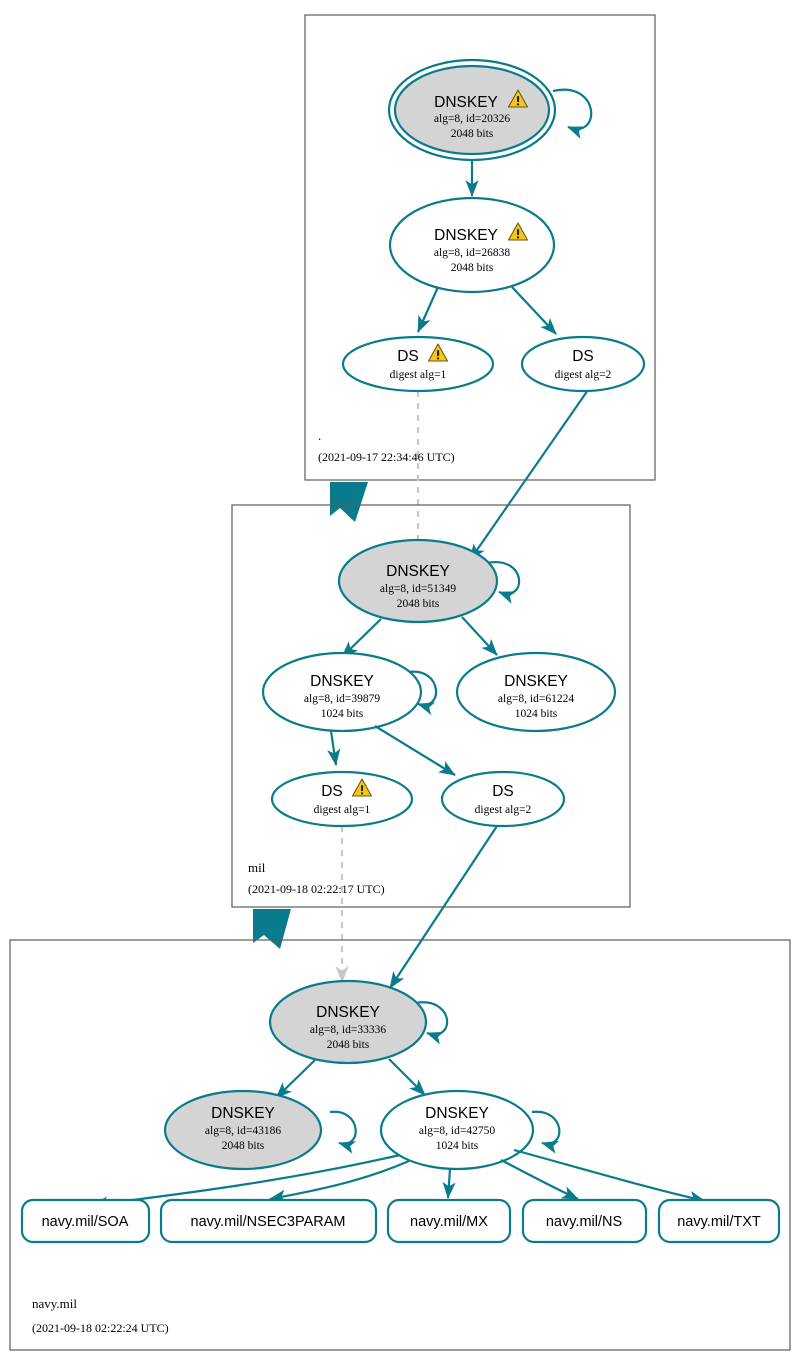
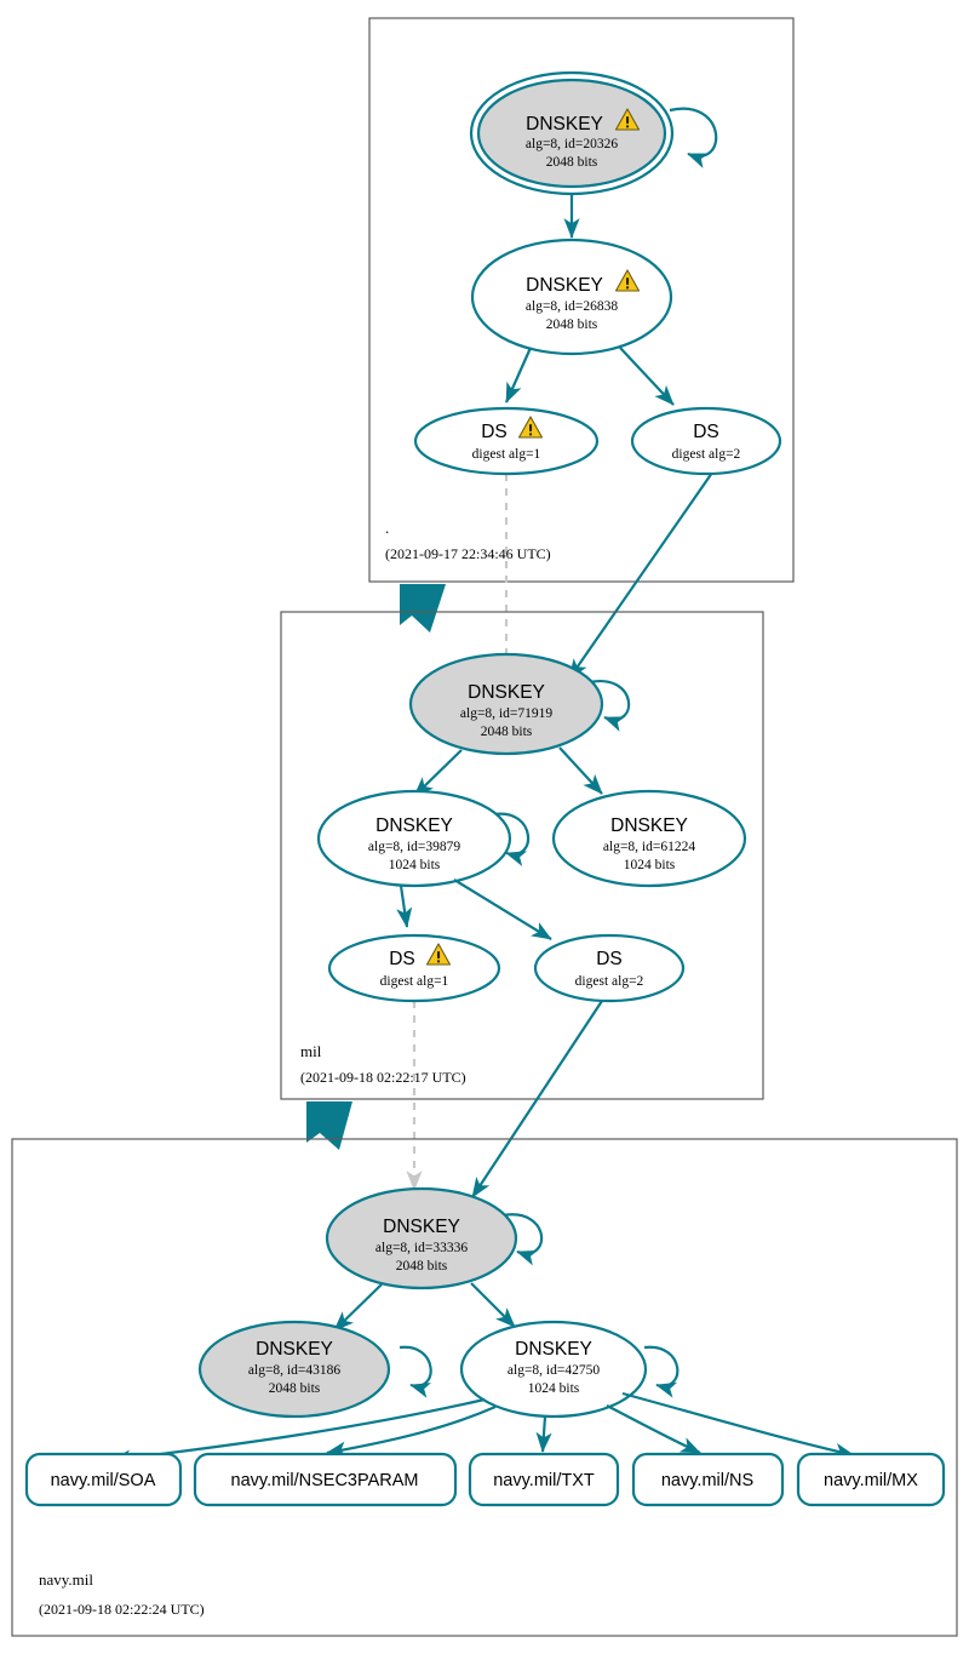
  DNSKEY
  alg=8, id=20326
  2048 bits
  DNSKEY
  alg=8, id=26838
  2048 bits
  DS
  digest alg=1
  DS
  digest alg=2
  .
  (2021-09-17 22:34:46 UTC)
  DNSKEY
- alg=8, id=51349
+ alg=8, id=71919
  2048 bits
  DNSKEY
  alg=8, id=39879
  1024 bits
  DNSKEY
  alg=8, id=61224
  1024 bits
  DS
  digest alg=1
  DS
  digest alg=2
  mil
  (2021-09-18 02:22:17 UTC)
  DNSKEY
  alg=8, id=33336
  2048 bits
  DNSKEY
  alg=8, id=43186
  2048 bits
  DNSKEY
  alg=8, id=42750
  1024 bits
  navy.mil/SOA
  navy.mil/NSEC3PARAM
- navy.mil/MX
+ navy.mil/TXT
  navy.mil/NS
- navy.mil/TXT
+ navy.mil/MX
  navy.mil
  (2021-09-18 02:22:24 UTC)
